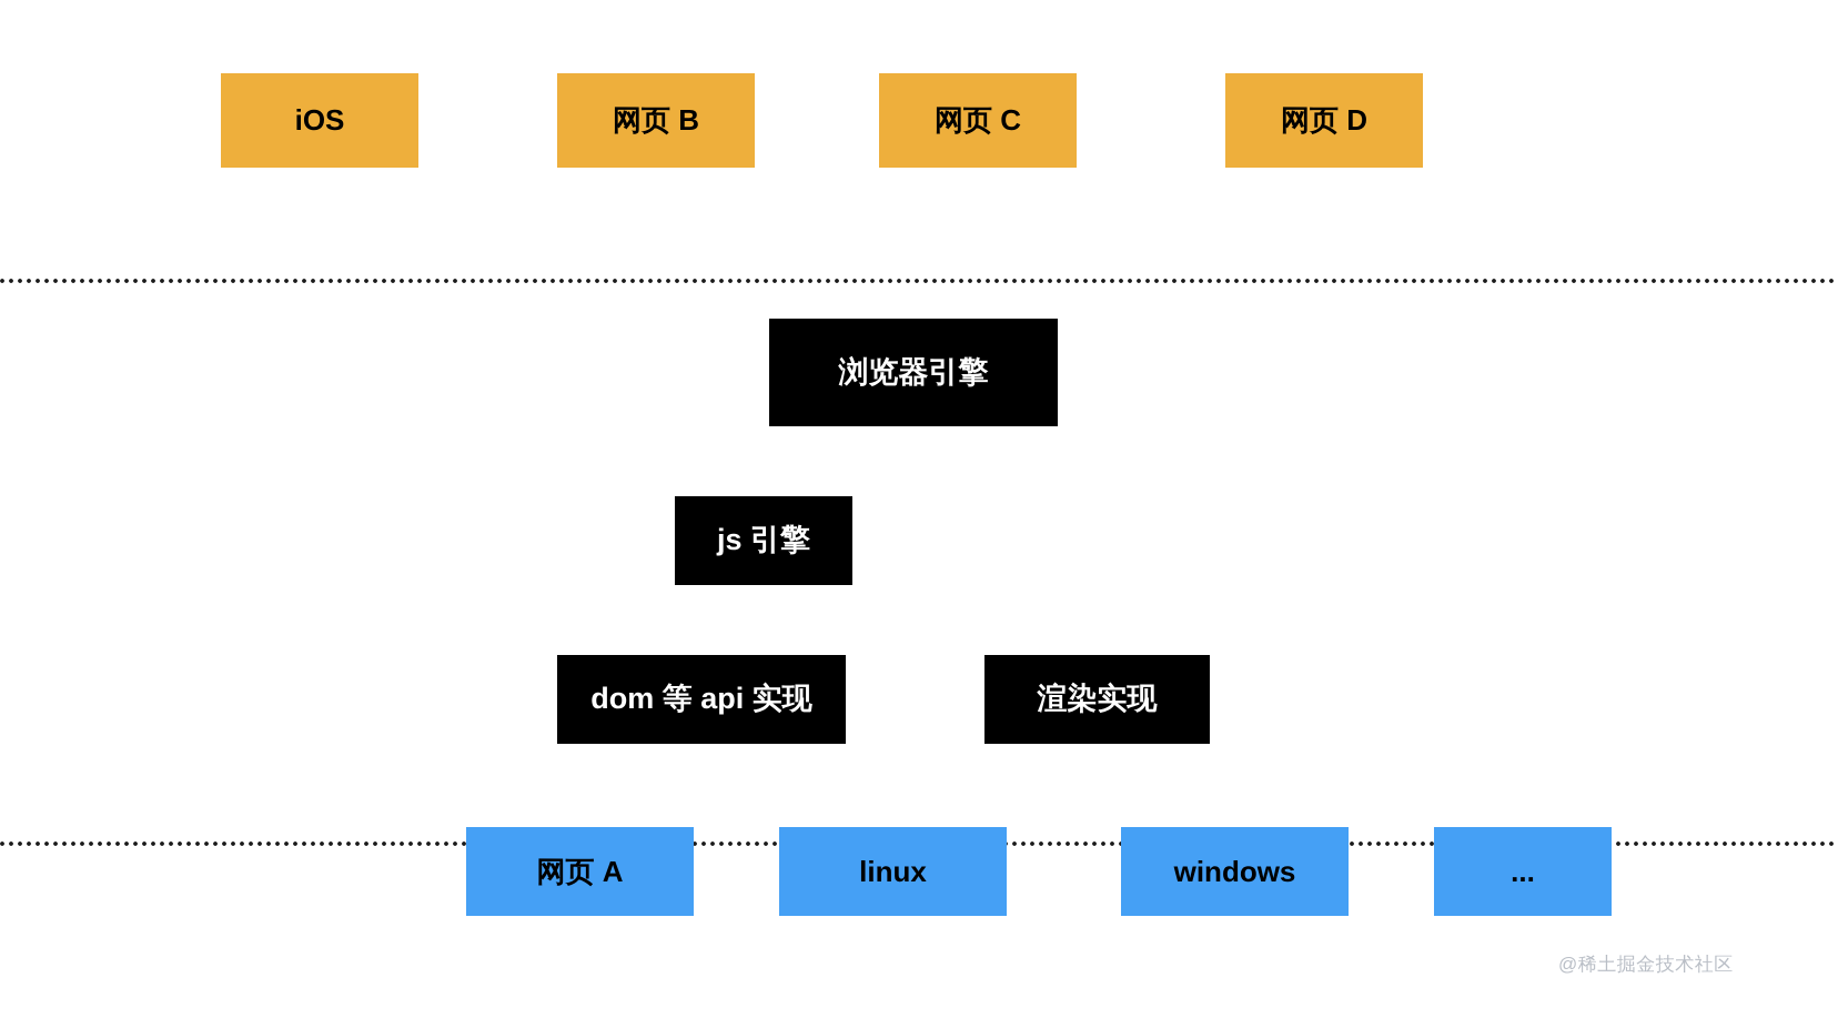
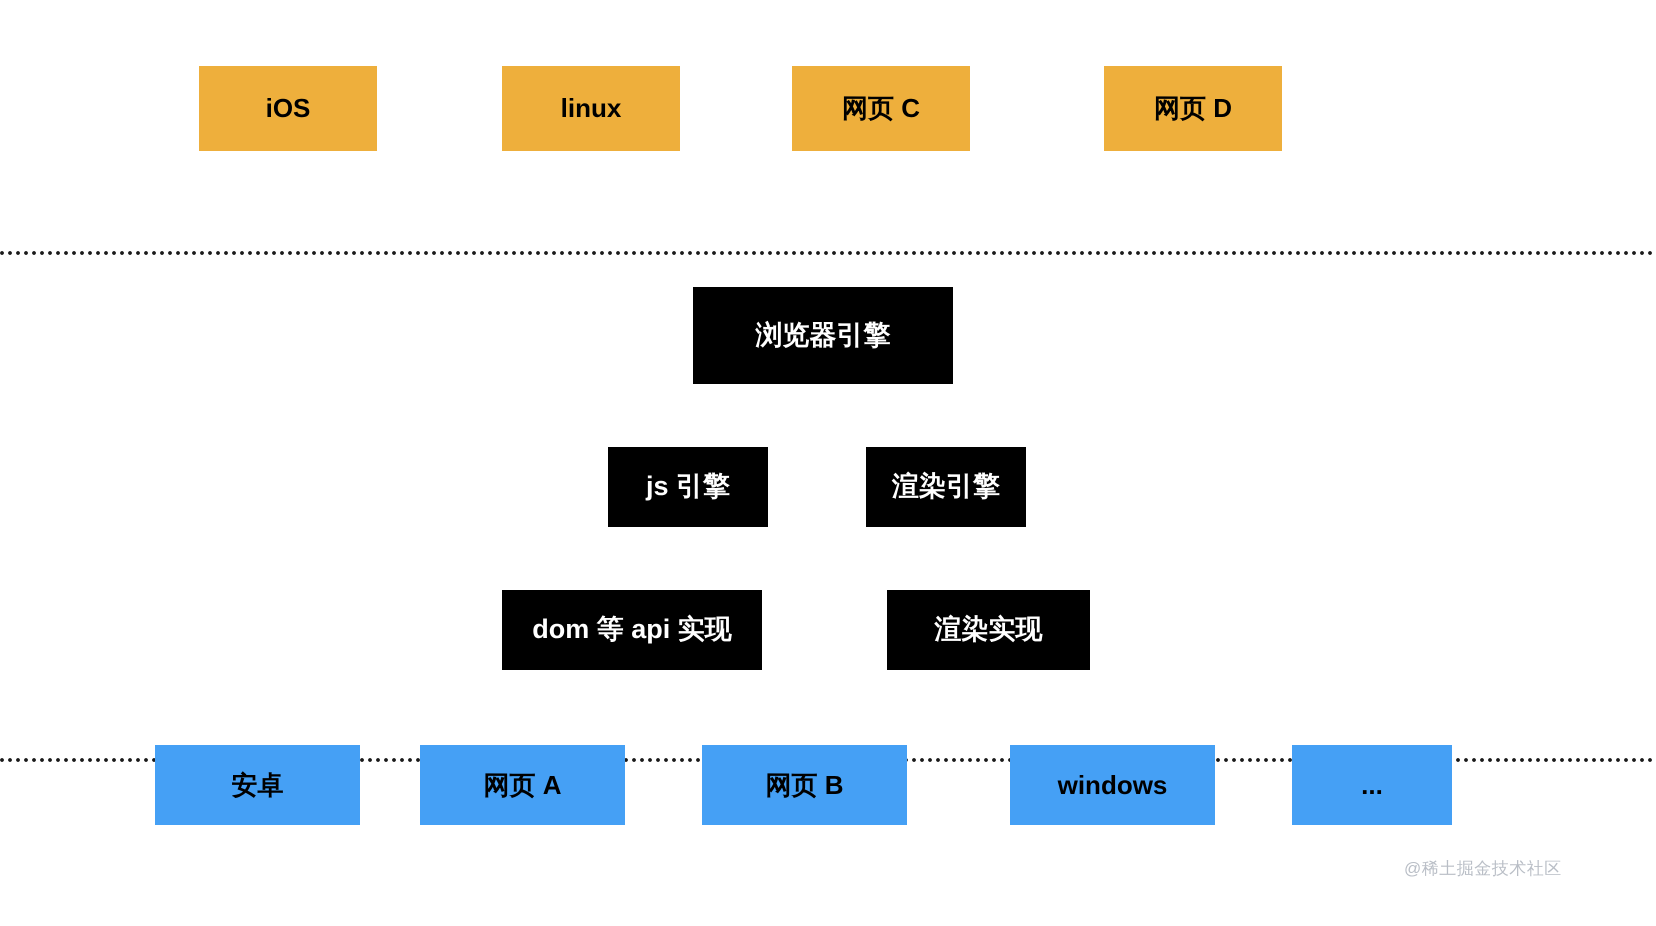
  iOS
- 网页 B
+ linux
  网页 C
  网页 D
  浏览器引擎
  js 引擎
+ 渲染引擎
  dom 等 api 实现
  渲染实现
+ 安卓
  网页 A
- linux
+ 网页 B
  windows
  ...
  @稀土掘金技术社区
